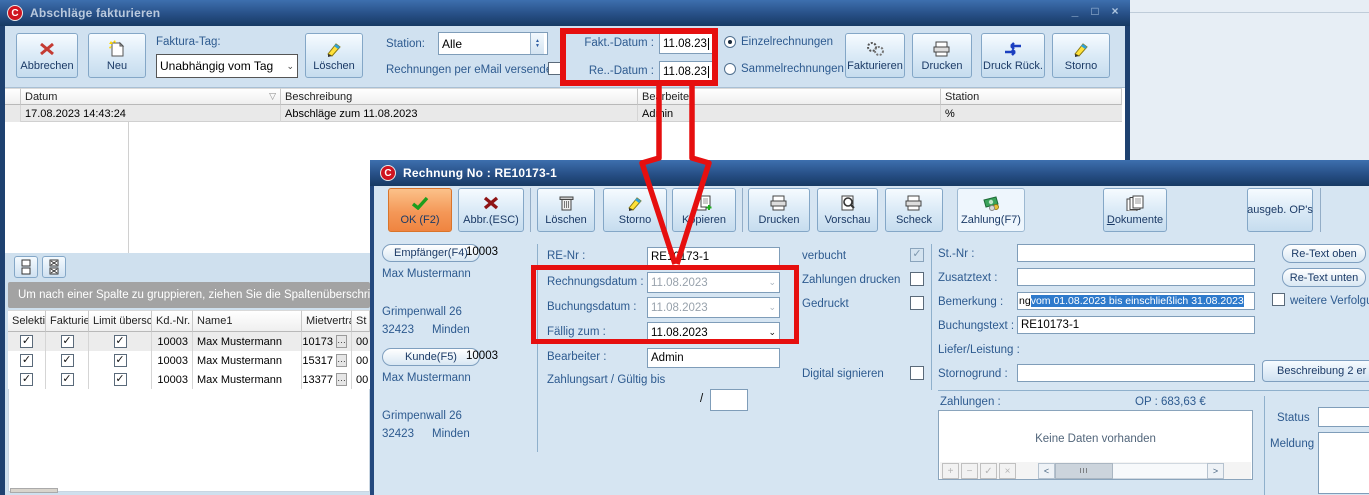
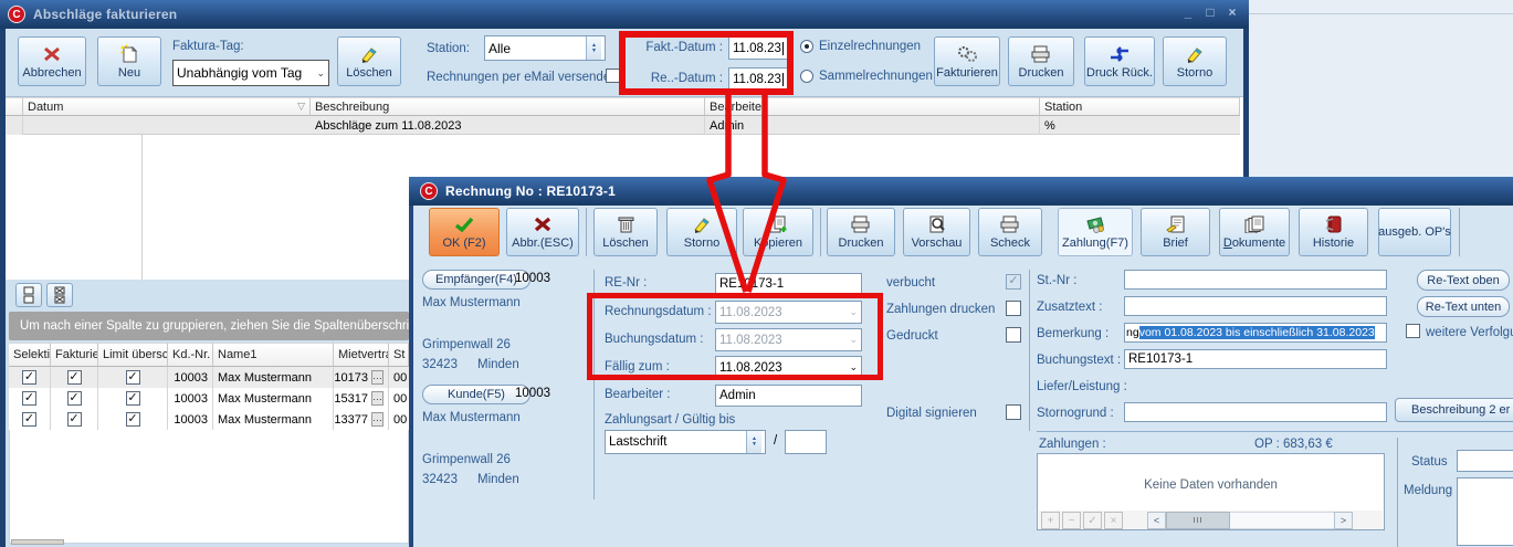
  C
  Abschläge fakturieren
  _
  □
  ×
  Abbrechen
  Neu
  Faktura-Tag:
  Unabhängig vom Tag
  ⌄
  Löschen
  Station:
  Alle
  Rechnungen per eMail versend
  Fakt.-Datum :
  11.08.23
  Re..-Datum :
  11.08.23
  Einzelrechnungen
  Sammelrechnungen
  Fakturieren
  Drucken
  Druck Rück.
  Storno
  Datum
  ▽
  Beschreibung
  Berbeite
  Station
- 17.08.2023 14:43:24
  Abschläge zum 11.08.2023
  Adin
  %
  Um nach einer Spalte zu gruppieren, ziehen Sie die Spaltenüberschri
  Selekti
  Fakturie
  Limit übersc
  Kd.-Nr.
  Name1
  Mietvertr
  St
  ✓
  ✓
  ✓
  10003
  Max Mustermann
  10173
  …
  00
  ✓
  ✓
  ✓
  10003
  Max Mustermann
  15317
  …
  00
  ✓
  ✓
  ✓
  10003
  Max Mustermann
  13377
  …
  00
  C
  Rechnung No : RE10173-1
  OK (F2)
  Abbr.(ESC)
  Löschen
  Storno
  Kpieren
  Drucken
  Vorschau
  Scheck
  Zahlung(F7)
+ Brief
  Dokumente
+ Historie
  ausgeb. OP's
  Empfänger(F4)
  10003
  Max Mustermann
  Grimpenwall 26
  32423
  Minden
  Kunde(F5)
  10003
  Max Mustermann
  Grimpenwall 26
  32423
  Minden
  RE-Nr :
  RE173-1
  Rechnungsdatum :
  11.08.2023
  ⌄
  Buchungsdatum :
  11.08.2023
  ⌄
  Fällig zum :
  11.08.2023
  ⌄
  Bearbeiter :
  Admin
  Zahlungsart / Gültig bis
+ Lastschrift
  /
  verbucht
  ✓
  Zahlungen drucken
  Gedruckt
  Digital signieren
  St.-Nr :
  Zusatztext :
  Bemerkung :
  ng
  vom 01.08.2023 bis einschließlich 31.08.2023
  Buchungstext :
  RE10173-1
  Liefer/Leistung :
  Stornogrund :
  Re-Text oben
  Re-Text unten
  weitere Verfolg
  Beschreibung 2 er
  Zahlungen :
  OP : 683,63 €
  Keine Daten vorhanden
  +
  −
  ✓
  ×
  <
  >
  Status
  Meldung
